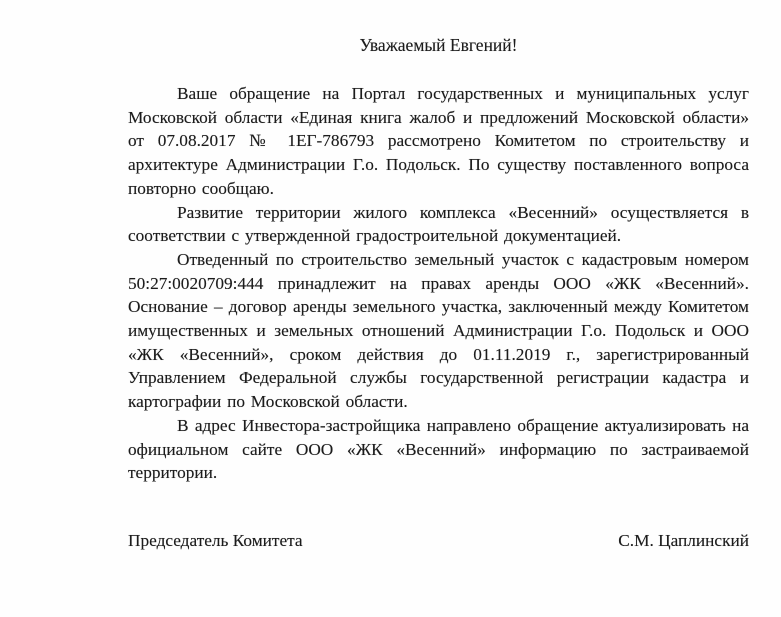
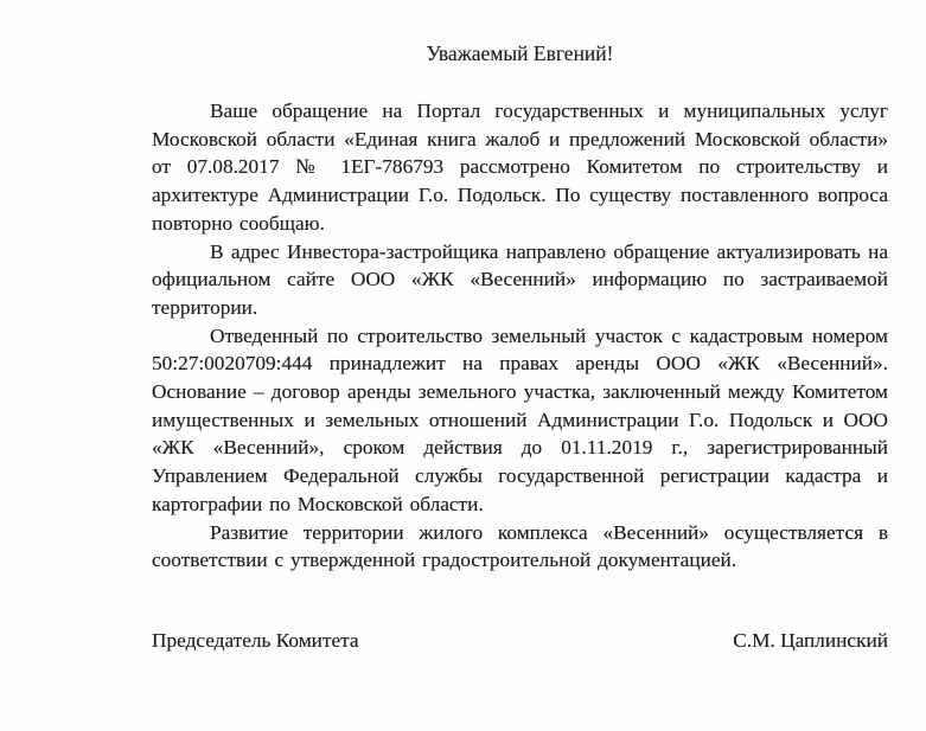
  Уважаемый Евгений!
  Ваше обращение на Портал государственных и муниципальных услуг Московской области «Единая книга жалоб и предложений Московской области» от 07.08.2017 № 1ЕГ-786793 рассмотрено Комитетом по строительству и архитектуре Администрации Г.о. Подольск. По существу поставленного вопроса повторно сообщаю.
- Развитие территории жилого комплекса «Весенний» осуществляется в соответствии с утвержденной градостроительной документацией.
+ В адрес Инвестора-застройщика направлено обращение актуализировать на официальном сайте ООО «ЖК «Весенний» информацию по застраиваемой территории.
  Отведенный по строительство земельный участок с кадастровым номером 50:27:0020709:444 принадлежит на правах аренды ООО «ЖК «Весенний». Основание – договор аренды земельного участка, заключенный между Комитетом имущественных и земельных отношений Администрации Г.о. Подольск и ООО «ЖК «Весенний», сроком действия до 01.11.2019 г., зарегистрированный Управлением Федеральной службы государственной регистрации кадастра и картографии по Московской области.
- В адрес Инвестора-застройщика направлено обращение актуализировать на официальном сайте ООО «ЖК «Весенний» информацию по застраиваемой территории.
+ Развитие территории жилого комплекса «Весенний» осуществляется в соответствии с утвержденной градостроительной документацией.
  Председатель Комитета
  С.М. Цаплинский
